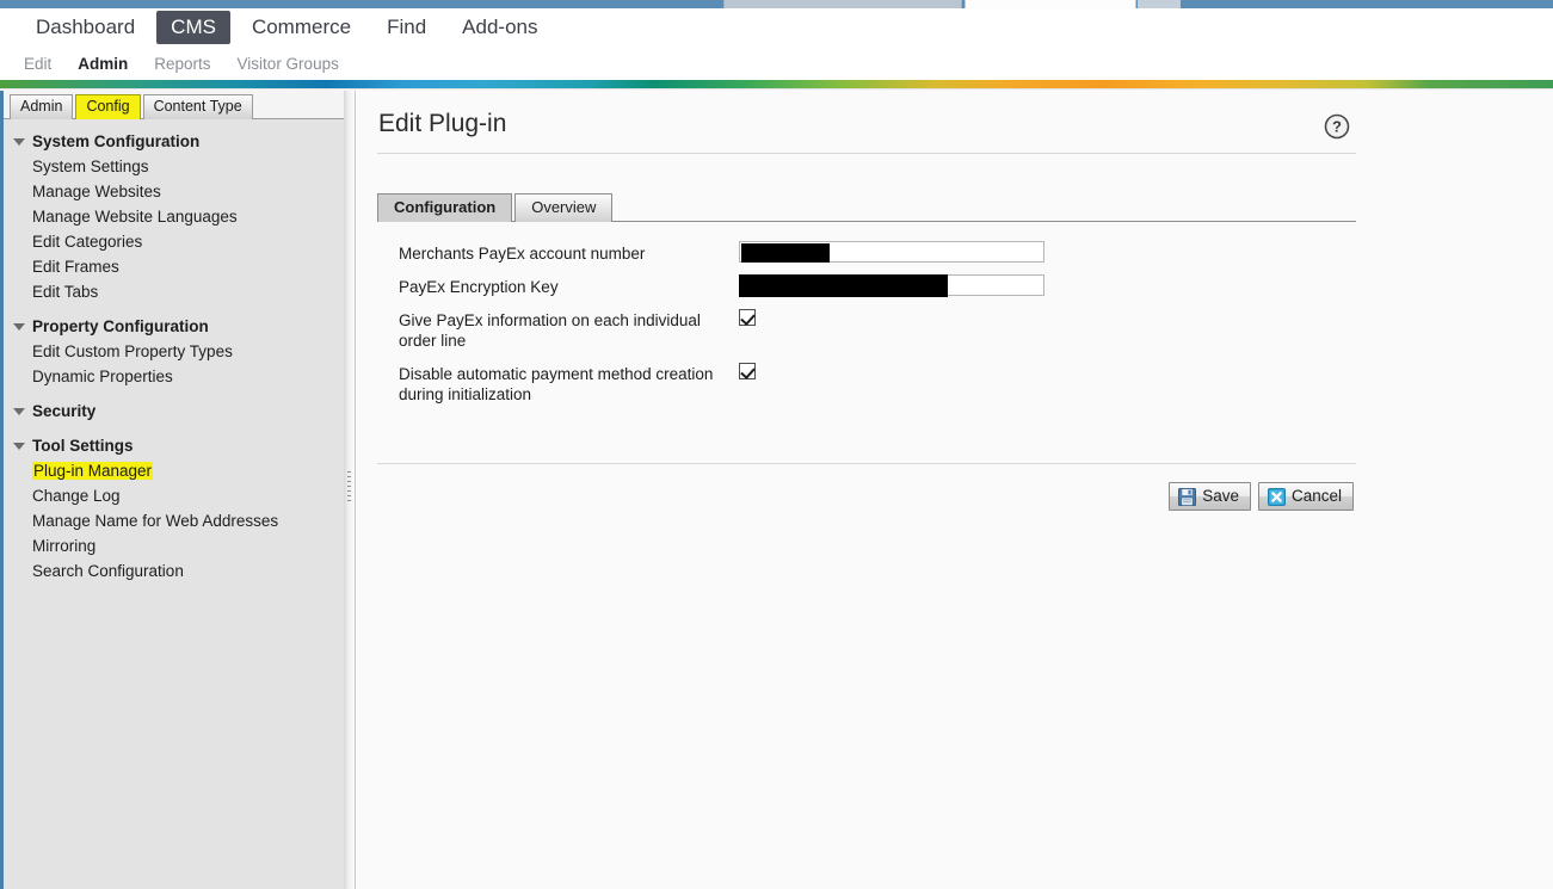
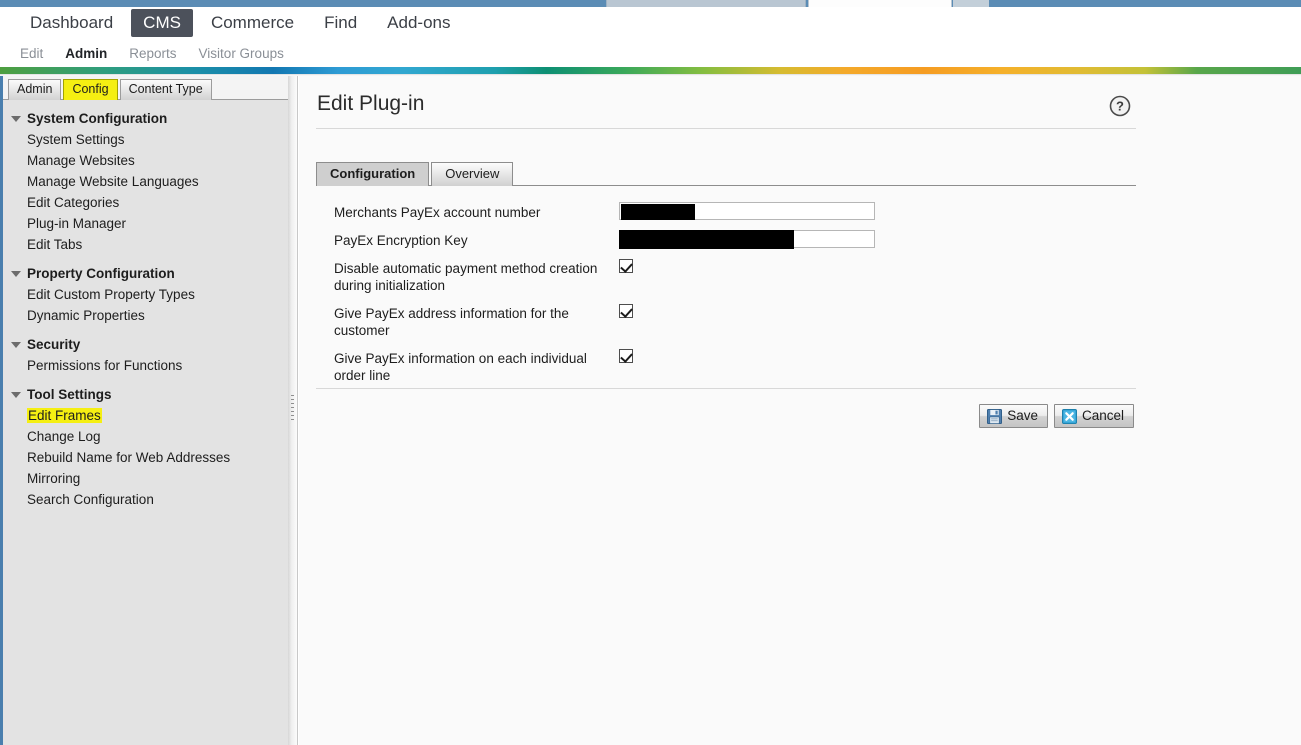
  Dashboard
  CMS
  Commerce
  Find
  Add-ons
  Edit
  Admin
  Reports
  Visitor Groups
  Admin
  Config
  Content Type
  System Configuration
  System Settings
  Manage Websites
  Manage Website Languages
  Edit Categories
- Edit Frames
+ Plug-in Manager
  Edit Tabs
  Property Configuration
  Edit Custom Property Types
  Dynamic Properties
  Security
+ Permissions for Functions
  Tool Settings
- Plug-in Manager
+ Edit Frames
  Change Log
- Manage Name for Web Addresses
+ Rebuild Name for Web Addresses
  Mirroring
  Search Configuration
  Edit Plug-in
  ?
  Configuration
  Overview
  Merchants PayEx account number
  PayEx Encryption Key
- Give PayEx information on each individual order line
+ Disable automatic payment method creation during initialization
+ Give PayEx address information for the customer
- Disable automatic payment method creation during initialization
+ Give PayEx information on each individual order line
  Save
  Cancel
